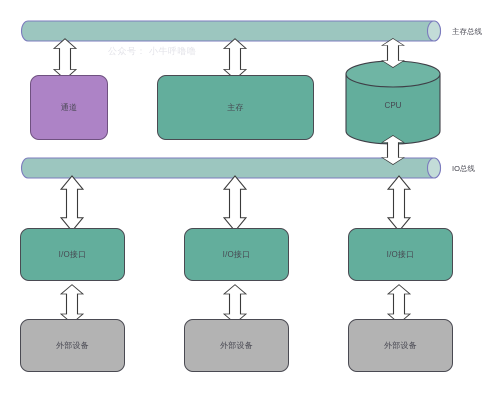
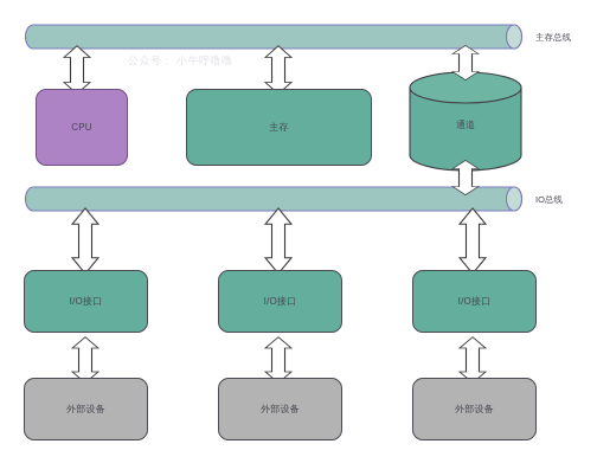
  主存总线
  IO总线
  公众号： 小牛呼噜噜
- 通道
+ CPU
  主存
- CPU
+ 通道
  I/O接口
  I/O接口
  I/O接口
  外部设备
  外部设备
  外部设备
